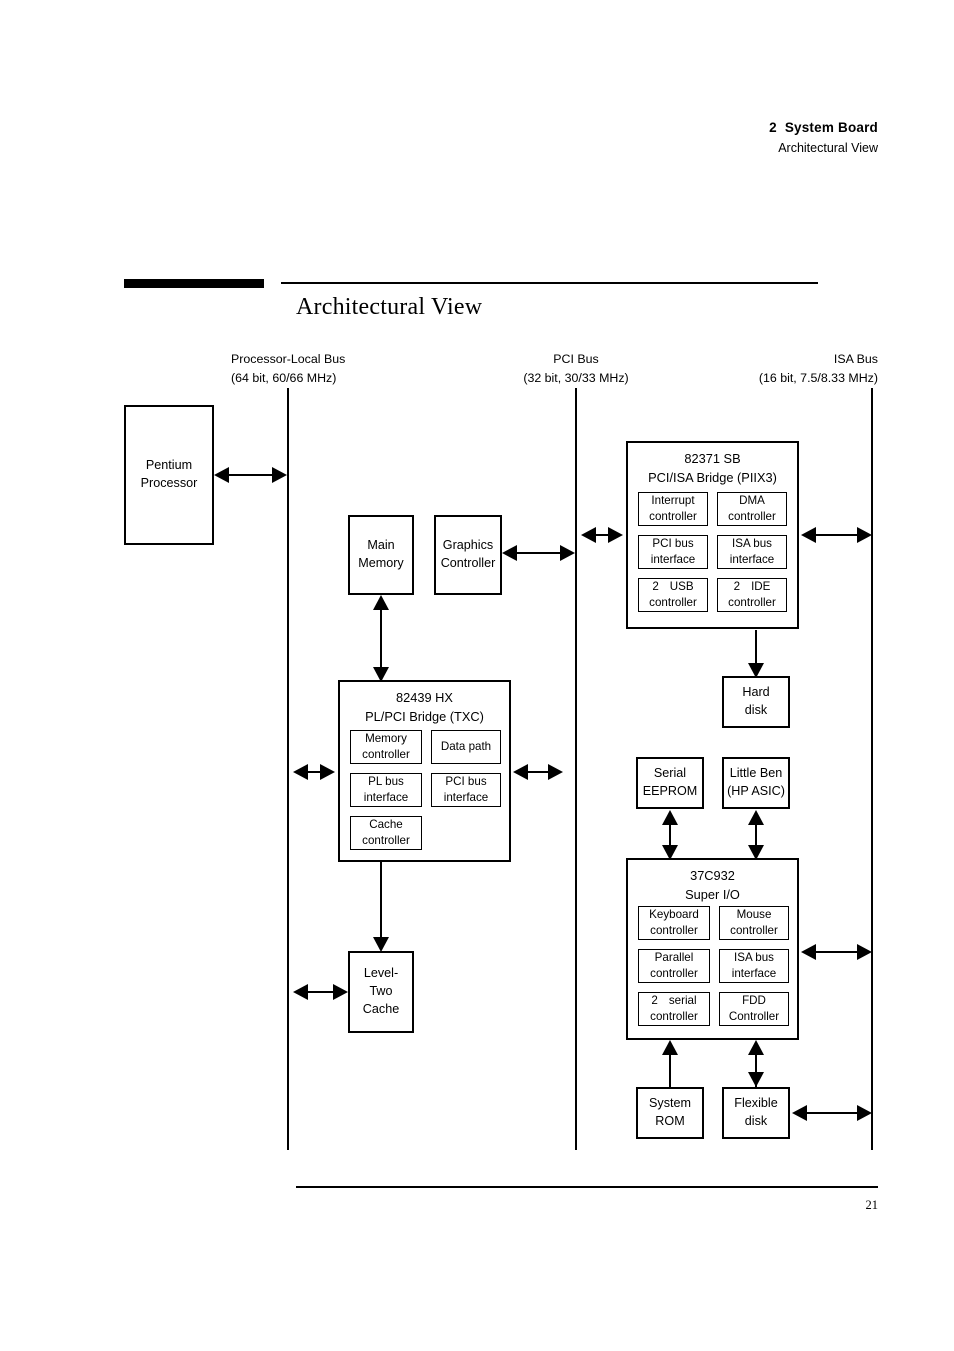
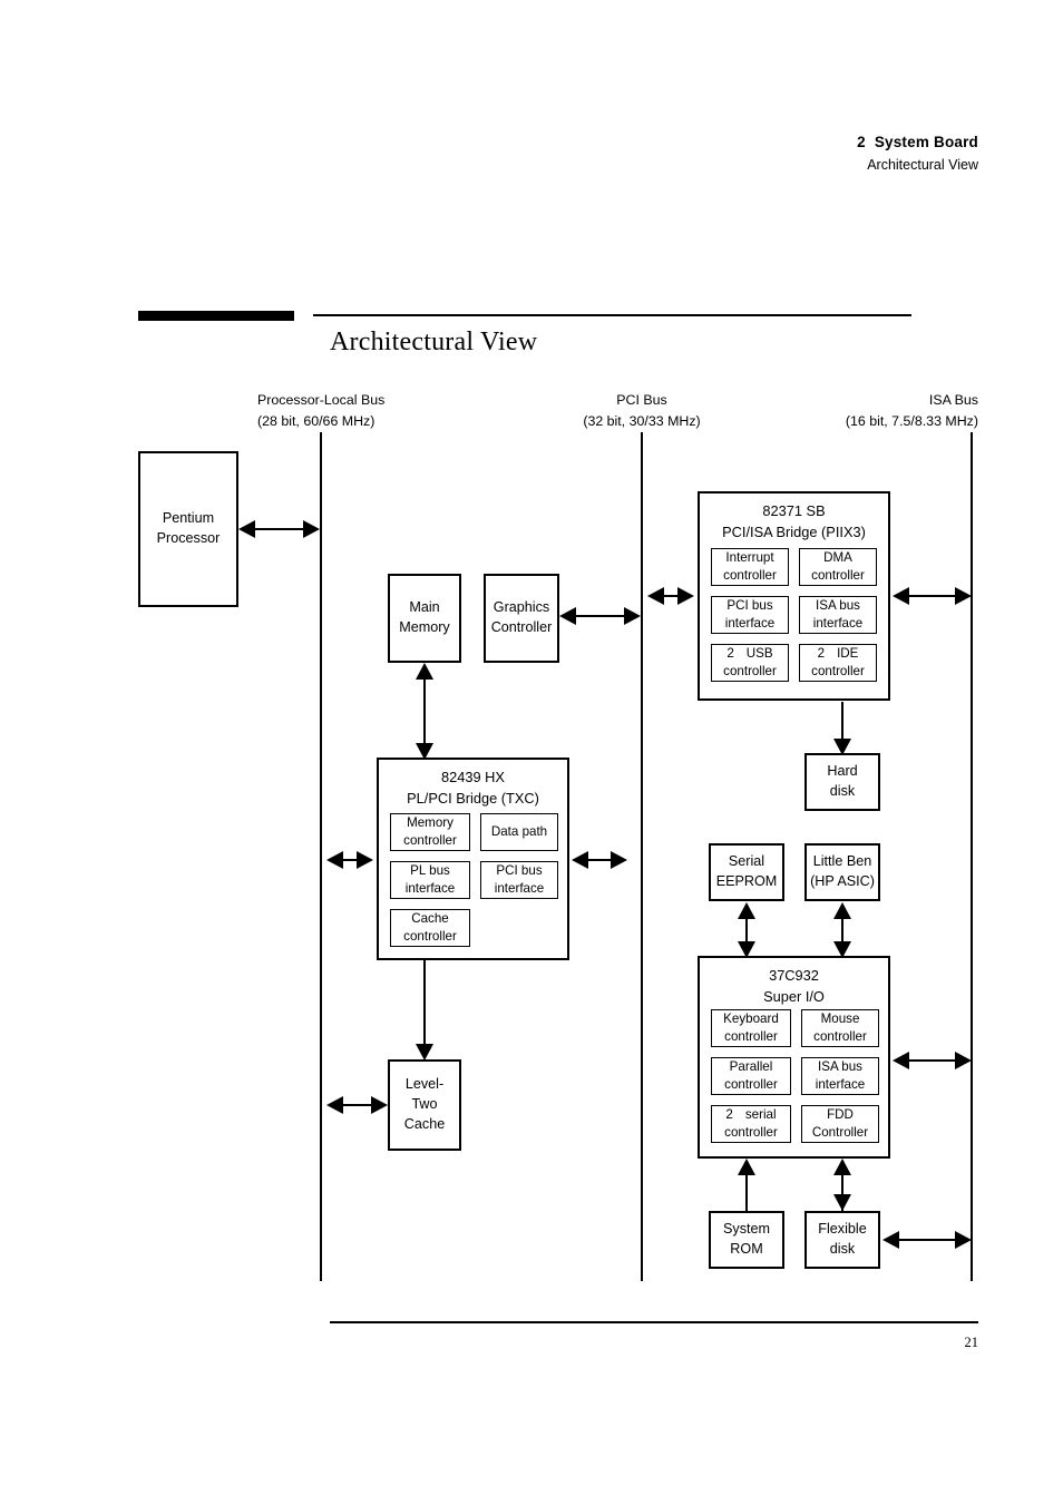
  2 System Board
  Architectural View
  Architectural View
  Processor-Local Bus
- (64 bit, 60/66 MHz)
+ (28 bit, 60/66 MHz)
  PCI Bus
  (32 bit, 30/33 MHz)
  ISA Bus
  (16 bit, 7.5/8.33 MHz)
  Pentium
  Processor
  Main
  Memory
  Graphics
  Controller
  82371 SB
  PCI/ISA Bridge (PIIX3)
  Interrupt
  controller
  DMA
  controller
  PCI bus
  interface
  ISA bus
  interface
  2 USB
  controller
  2 IDE
  controller
  Hard
  disk
  82439 HX
  PL/PCI Bridge (TXC)
  Memory
  controller
  Data path
  PL bus
  interface
  PCI bus
  interface
  Cache
  controller
  Level-
  Two
  Cache
  Serial
  EEPROM
  Little Ben
  (HP ASIC)
  37C932
  Super I/O
  Keyboard
  controller
  Mouse
  controller
  Parallel
  controller
  ISA bus
  interface
  2 serial
  controller
  FDD
  Controller
  System
  ROM
  Flexible
  disk
  21
